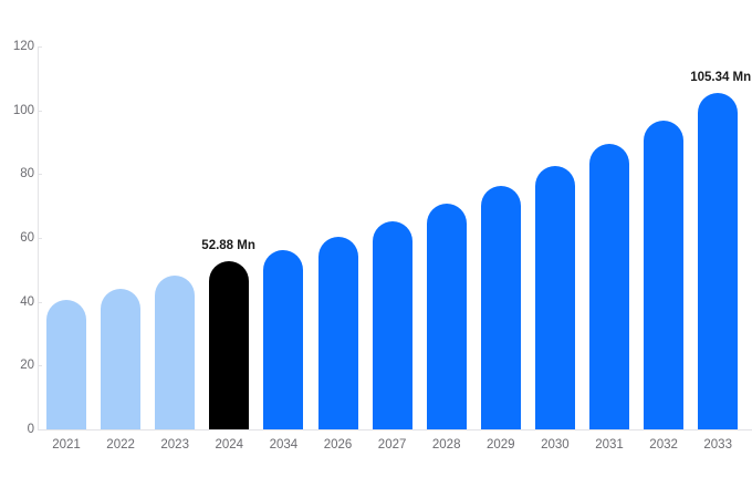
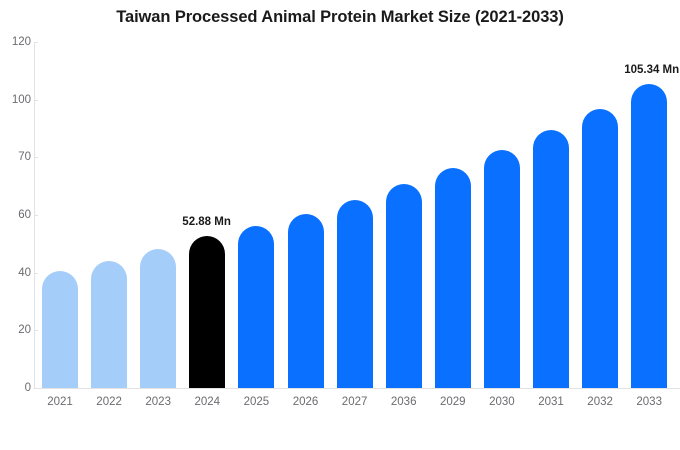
+ Taiwan Processed Animal Protein Market Size (2021-2033)
  0
  20
  40
  60
- 80
+ 70
  100
  120
  2021
  2022
  2023
  2024
- 2034
+ 2025
  2026
  2027
- 2028
+ 2036
  2029
  2030
  2031
  2032
  2033
  52.88 Mn
  105.34 Mn
